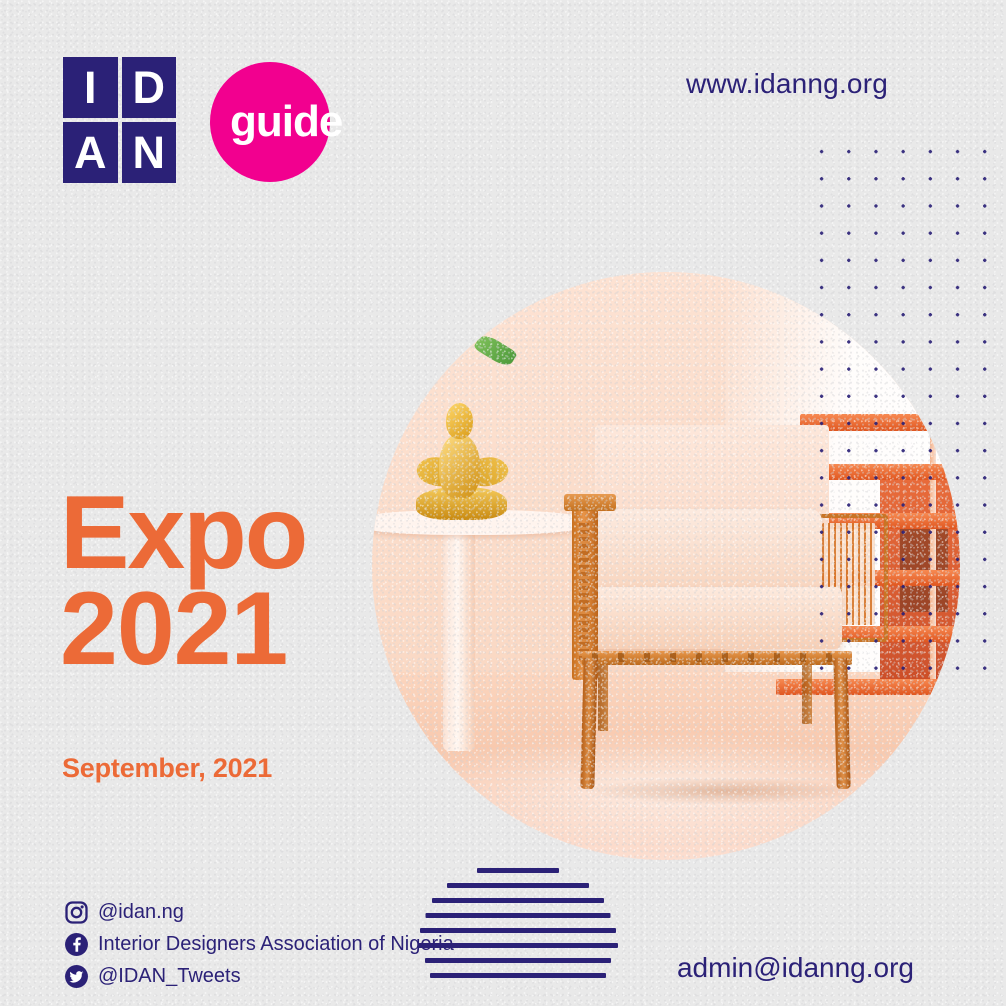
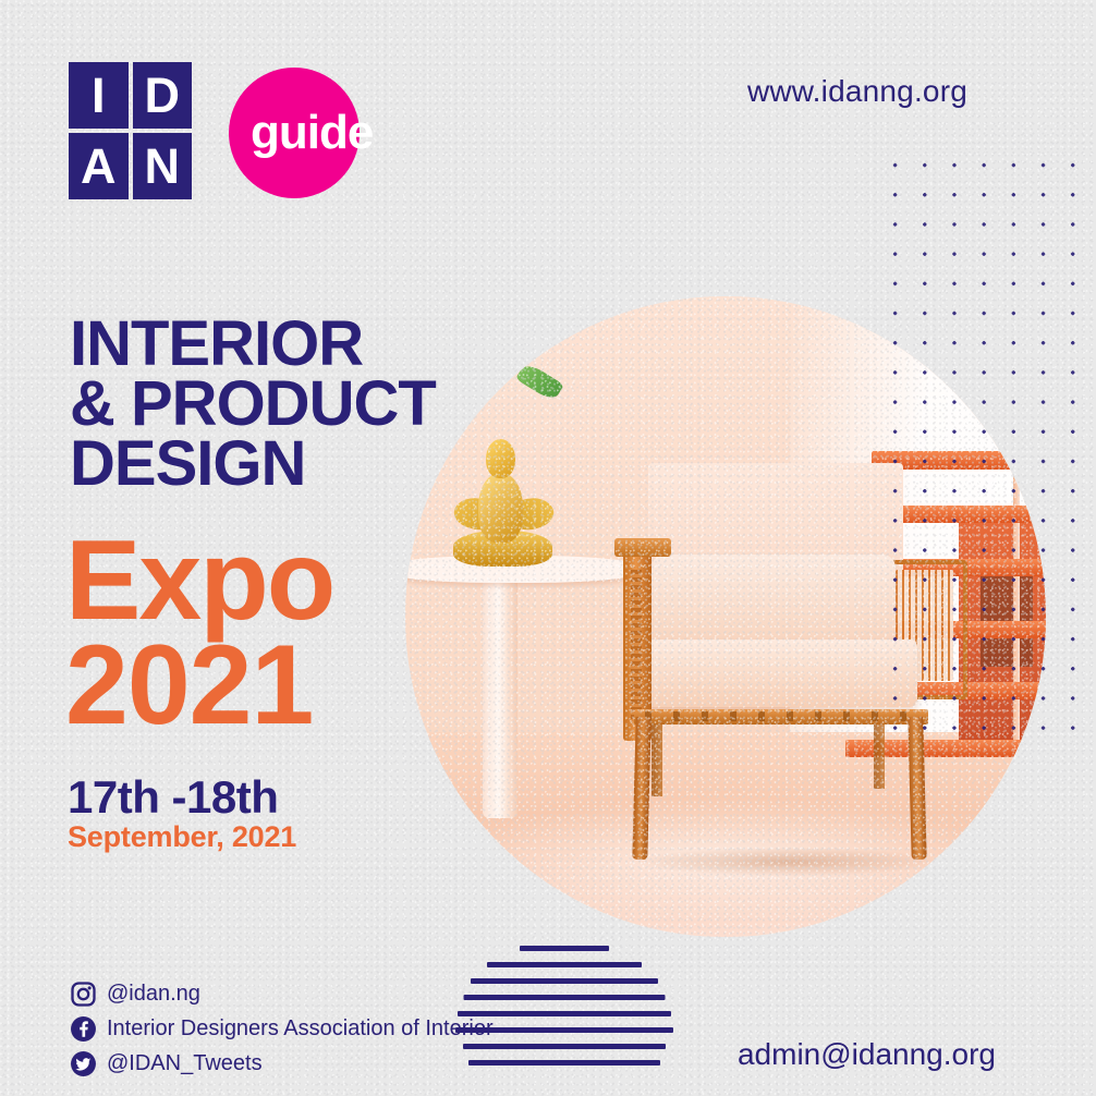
  I
  D
  A
  N
  guide
  www.idanng.org
+ INTERIOR
+ & PRODUCT
+ DESIGN
  Expo
  2021
+ 17th -18th
  September, 2021
  @idan.ng
- Interior Designers Association of Nigeria
+ Interior Designers Association of Interior
  @IDAN_Tweets
  admin@idanng.org
